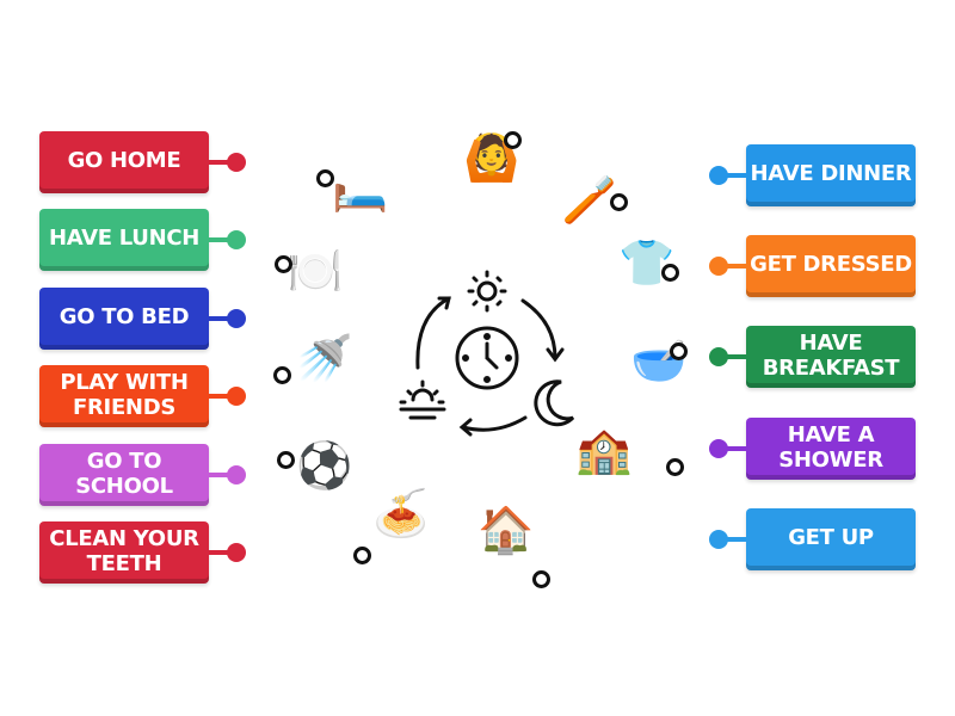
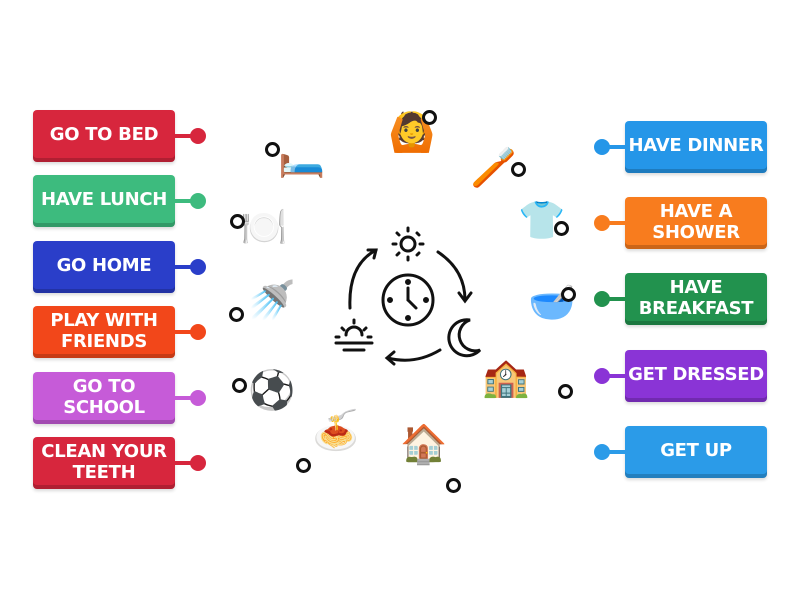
- GO HOME
+ GO TO BED
  HAVE LUNCH
- GO TO BED
+ GO HOME
  PLAY WITH FRIENDS
  GO TO SCHOOL
  CLEAN YOUR TEETH
  HAVE DINNER
- GET DRESSED
+ HAVE A SHOWER
  HAVE BREAKFAST
- HAVE A SHOWER
+ GET DRESSED
  GET UP
  🛏️
  🙆
  🪥
  🍽️
  👕
  🚿
  🥣
  ⚽
  🏫
  🍝
  🏠
